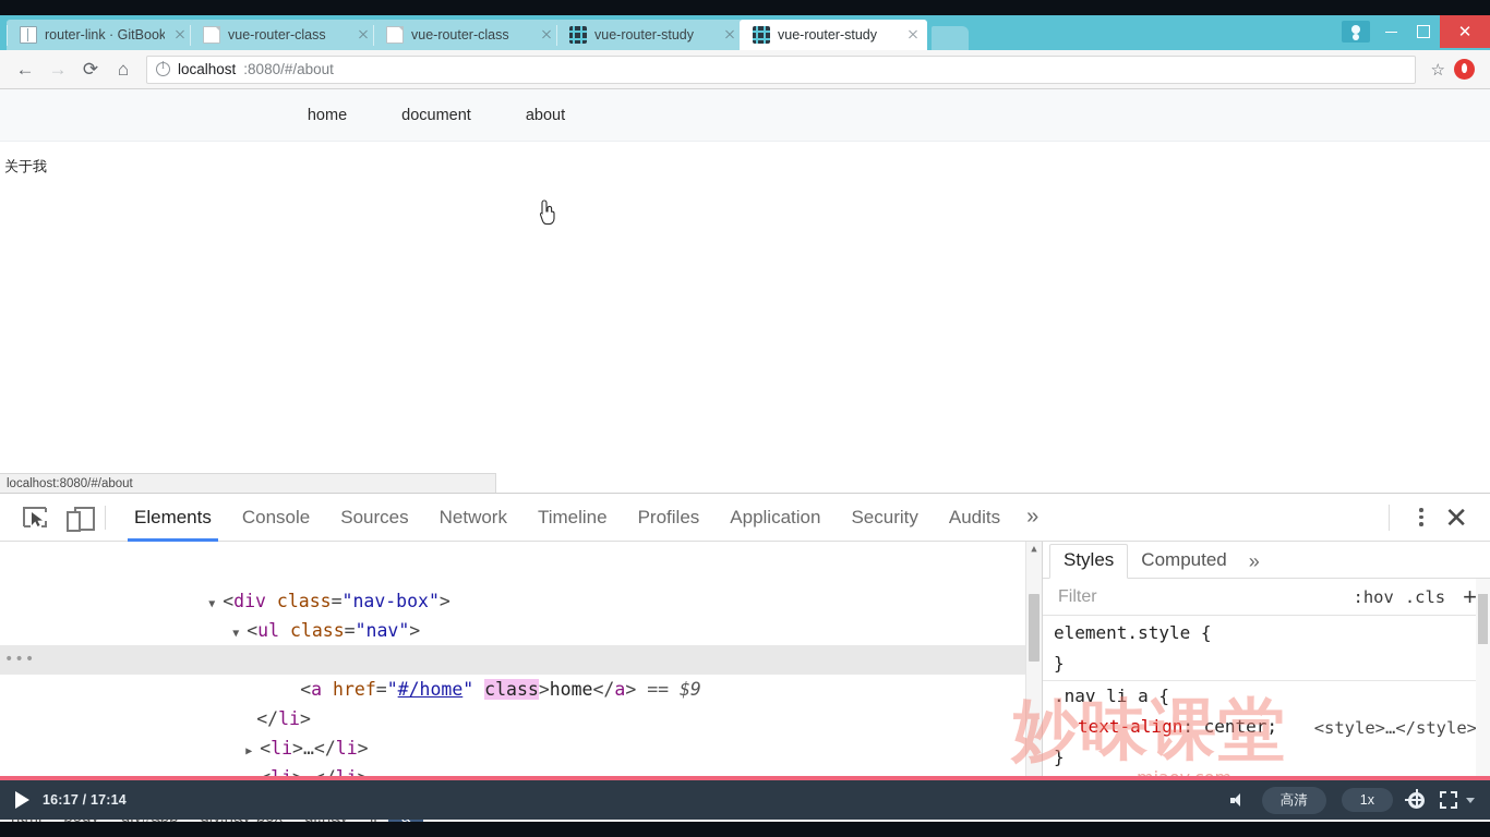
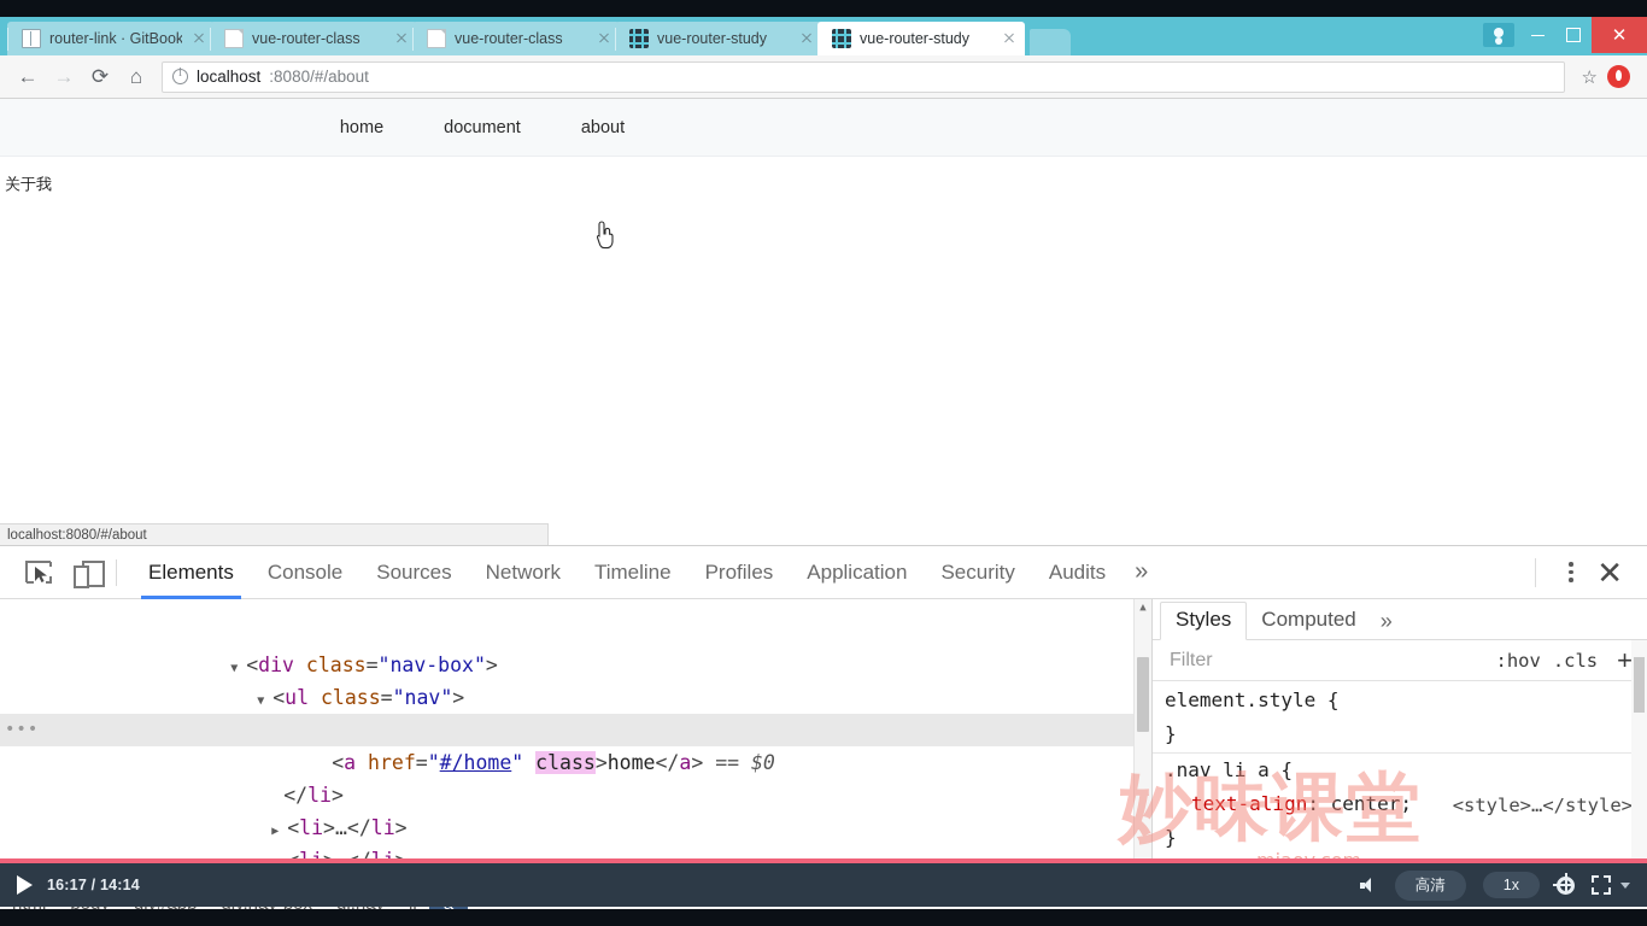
  router-link · GitBook
  vue-router-class
  vue-router-class
  vue-router-study
  vue-router-study
  ✕
  ←
  →
  ⟳
  ⌂
  localhost
  :8080/#/about
  ☆
  home
  document
  about
  关于我
  localhost:8080/#/about
  Elements
  Console
  Sources
  Network
  Timeline
  Profiles
  Application
  Security
  Audits
  »
  ✕
  ▼ <div class="nav-box">
  ▼ <ul class="nav">
  •••
- <a href="#/home" class>home</a> == $9
+ <a href="#/home" class>home</a> == $0
  </li>
  ▶ <li>…</li>
  ▲
  Styles
  Computed
  »
  Filter
  :hov
  .cls
  +
  element.style {
  }
  .nav li a {
  <style>…</style>
  text-align: center;
  }
  妙味课堂
- 16:17 / 17:14
+ 16:17 / 14:14
  高清
  1x
